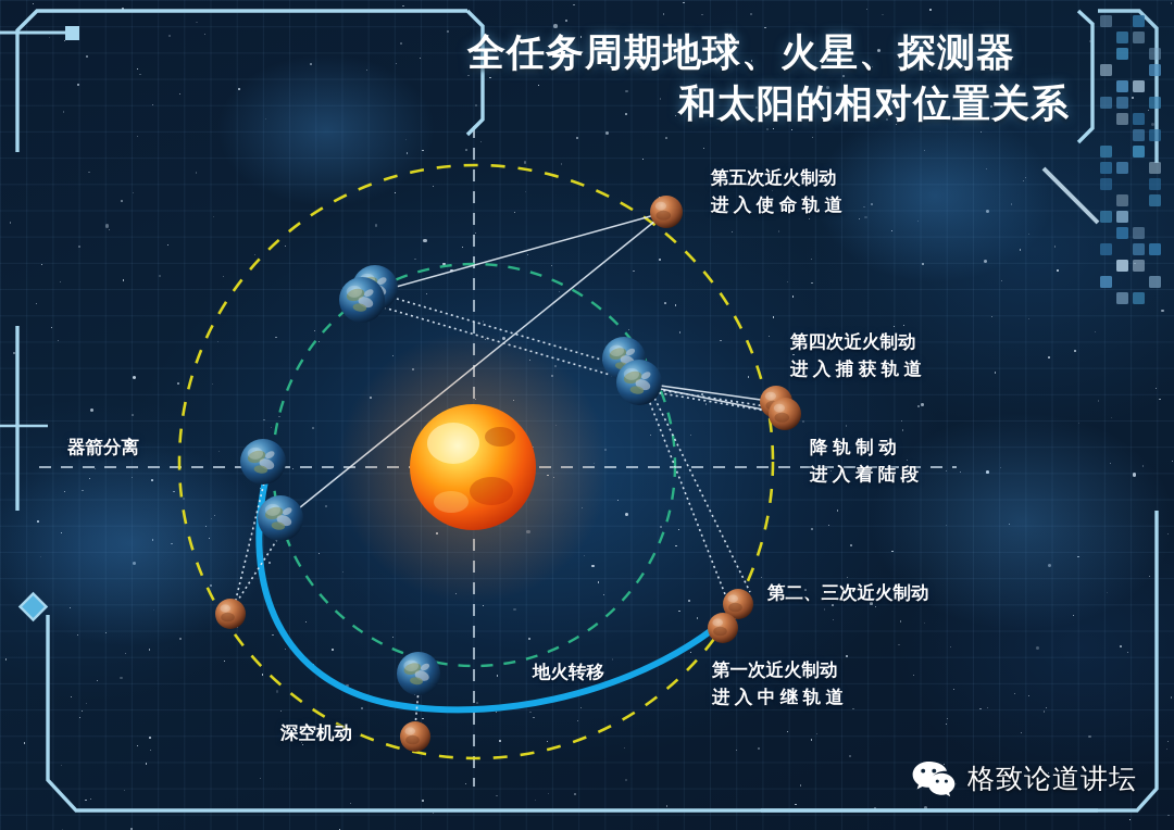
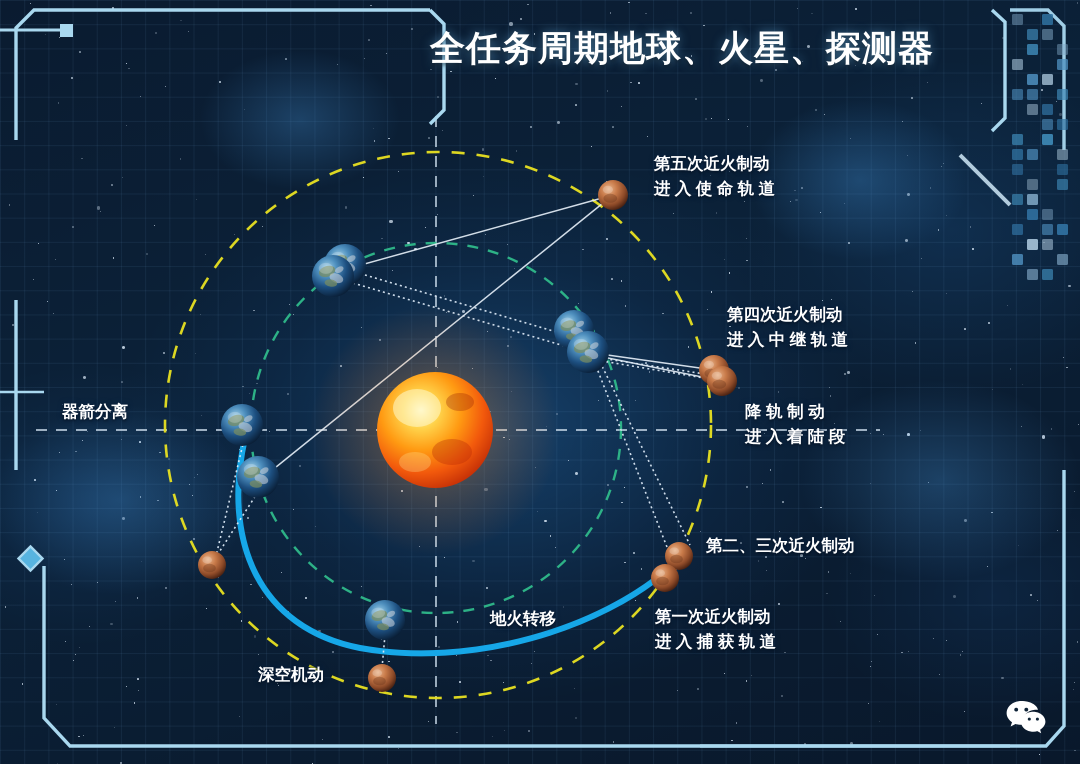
  全任务周期地球、火星、探测器
- 和太阳的相对位置关系
  第五次近火制动
  进入使命轨道
  第四次近火制动
- 进入捕获轨道
+ 进入中继轨道
  降 轨 制 动
  进入着陆段
  第二、三次近火制动
  第一次近火制动
- 进入中继轨道
+ 进入捕获轨道
  器箭分离
  深空机动
  地火转移
- 格致论道讲坛
